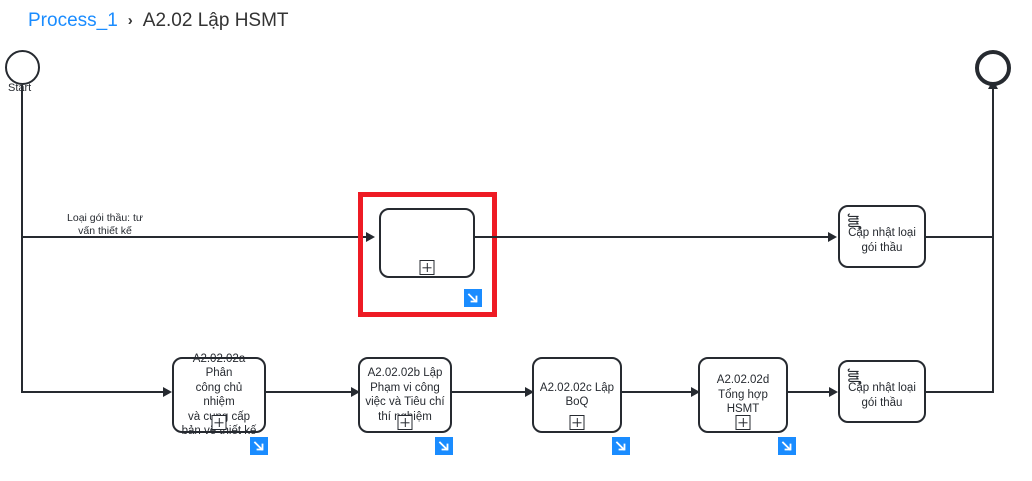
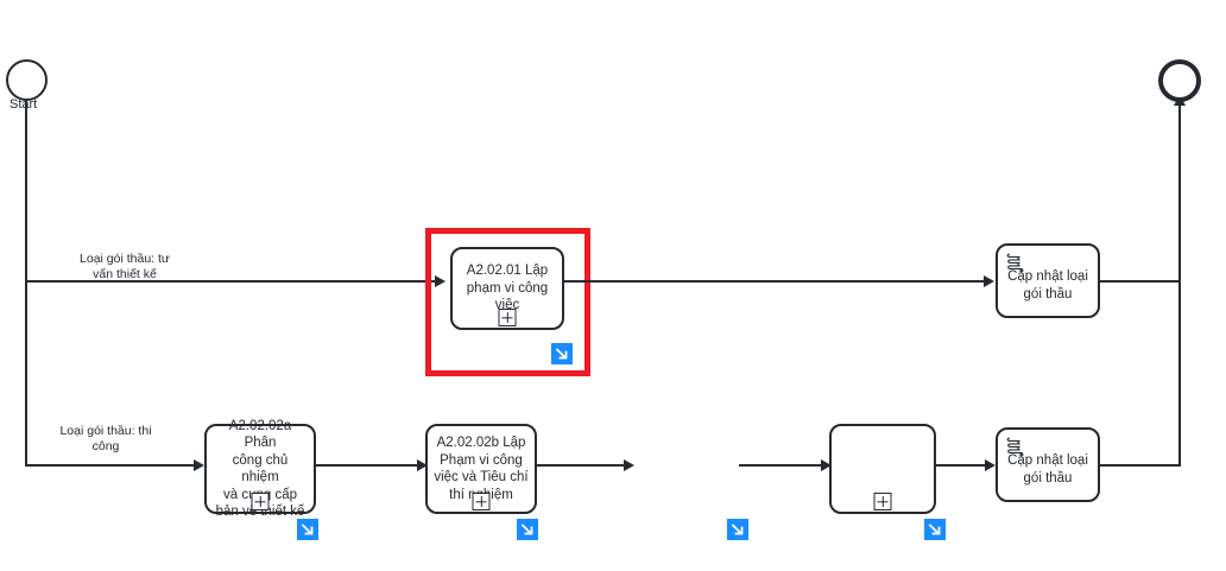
- Process_1
- ›
- A2.02 Lập HSMT
  Strt
+ A2.02.01 Lập
+ phạm vi công
+ việc
  Cập nhật loại
  gói thầu
  A2.02.02a Phân
  công chủ nhiệm
  bản vẽ thiết kế
  A2.02.02b Lập
  Phạm vi công
  việc và Tiêu chí
- A2.02.02c Lập
- BoQ
- A2.02.02d
- Tổng hợp
- HSMT
  Cập nhật loại
  gói thầu
  Loại gói thầu: tư
  vấn thiết kế
+ Loại gói thầu: thi
+ công
